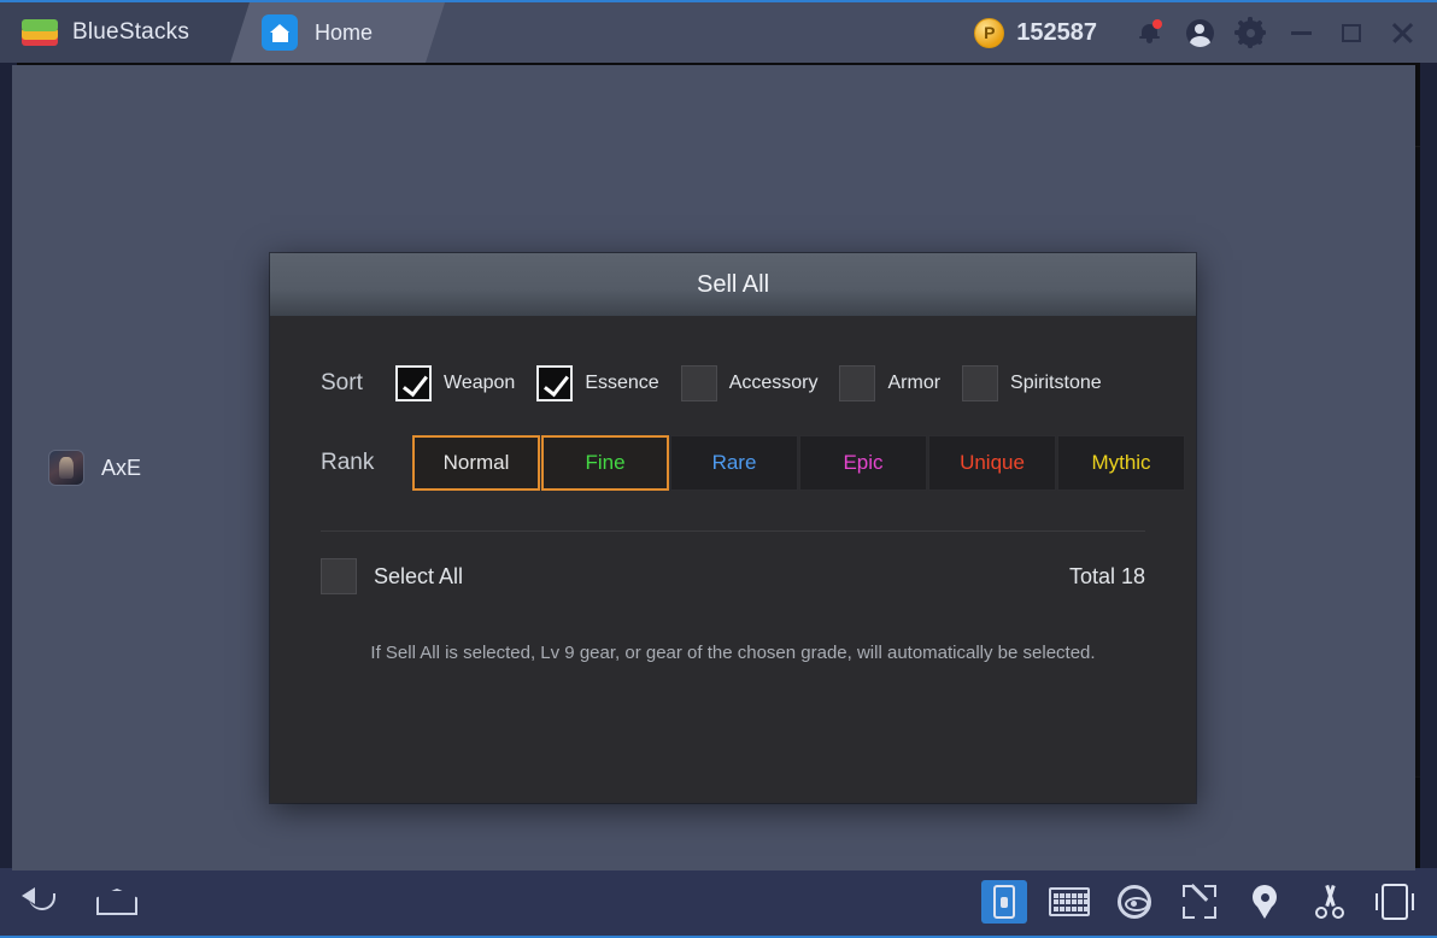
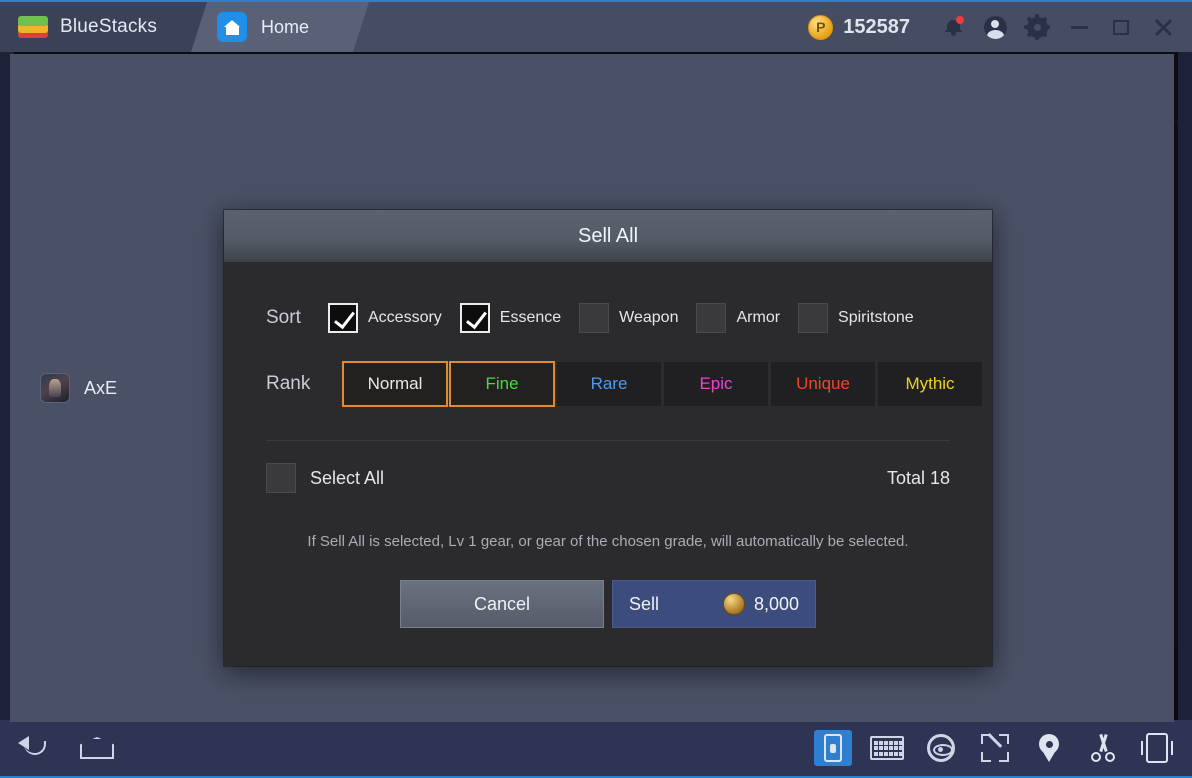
  BlueStacks
  Home
  AxE
  P
  152587
  Sell All
  Sort
- Weapon
+ Accessory
  Essence
- Accessory
+ Weapon
  Armor
  Spiritstone
  Rank
  Normal
  Fine
  Rare
  Epic
  Unique
  Mythic
  Select All
  Total 18
- If Sell All is selected, Lv 9 gear, or gear of the chosen grade, will automatically be selected.
+ If Sell All is selected, Lv 1 gear, or gear of the chosen grade, will automatically be selected.
+ Cancel
+ Sell
+ 8,000
